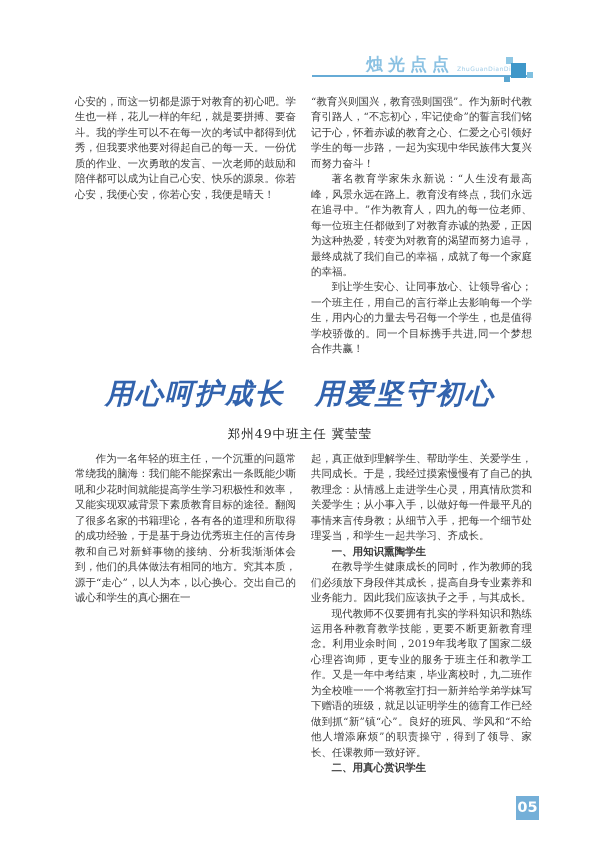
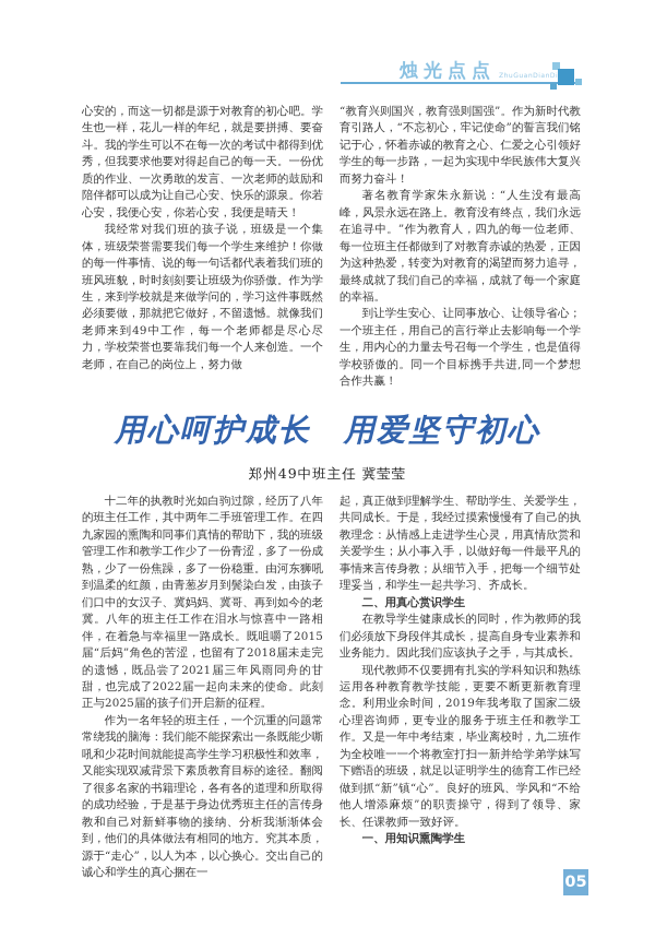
  烛光点点
  心安的，而这一切都是源于对教育的初心吧。学生也一样，花儿一样的年纪，就是要拼搏、要奋斗。我的学生可以不在每一次的考试中都得到优秀，但我要求他要对得起自己的每一天。一份优质的作业、一次勇敢的发言、一次老师的鼓励和陪伴都可以成为让自己心安、快乐的源泉。你若心安，我便心安，你若心安，我便是晴天！
+ 我经常对我们班的孩子说，班级是一个集体，班级荣誉需要我们每一个学生来维护！你做的每一件事情、说的每一句话都代表着我们班的班风班貌，时时刻刻要让班级为你骄傲。作为学生，来到学校就是来做学问的，学习这件事既然必须要做，那就把它做好，不留遗憾。就像我们老师来到49中工作，每一个老师都是尽心尽力，学校荣誉也要靠我们每一个人来创造。一个老师，在自己的岗位上，努力做
  “教育兴则国兴，教育强则国强”。作为新时代教育引路人，“不忘初心，牢记使命”的誓言我们铭记于心，怀着赤诚的教育之心、仁爱之心引领好学生的每一步路，一起为实现中华民族伟大复兴而努力奋斗！
  著名教育学家朱永新说：“人生没有最高峰，风景永远在路上。教育没有终点，我们永远在追寻中。”作为教育人，四九的每一位老师、每一位班主任都做到了对教育赤诚的热爱，正因为这种热爱，转变为对教育的渴望而努力追寻，最终成就了我们自己的幸福，成就了每一个家庭的幸福。
  到让学生安心、让同事放心、让领导省心；一个班主任，用自己的言行举止去影响每一个学生，用内心的力量去号召每一个学生，也是值得学校骄傲的。同一个目标携手共进,同一个梦想合作共赢！
  用心呵护成长 用爱坚守初心
  郑州49中班主任 冀莹莹
+ 十二年的执教时光如白驹过隙，经历了八年的班主任工作，其中两年二手班管理工作。在四九家园的熏陶和同事们真情的帮助下，我的班级管理工作和教学工作少了一份青涩，多了一份成熟，少了一份焦躁，多了一份稳重。由河东狮吼到温柔的红颜，由青葱岁月到鬓染白发，由孩子们口中的女汉子、冀妈妈、冀哥、再到如今的老冀。八年的班主任工作在泪水与惊喜中一路相伴，在着急与幸福里一路成长。既咀嚼了2015届“后妈”角色的苦涩，也留有了2018届未走完的遗憾，既品尝了2021届三年风雨同舟的甘甜，也完成了2022届一起向未来的使命。此刻正与2025届的孩子们开启新的征程。
  作为一名年轻的班主任，一个沉重的问题常常绕我的脑海：我们能不能探索出一条既能少嘶吼和少花时间就能提高学生学习积极性和效率，又能实现双减背景下素质教育目标的途径。翻阅了很多名家的书籍理论，各有各的道理和所取得的成功经验，于是基于身边优秀班主任的言传身教和自己对新鲜事物的接纳、分析我渐渐体会到，他们的具体做法有相同的地方。究其本质，源于“走心”，以人为本，以心换心。交出自己的诚心和学生的真心捆在一
  起，真正做到理解学生、帮助学生、关爱学生，共同成长。于是，我经过摸索慢慢有了自己的执教理念：从情感上走进学生心灵，用真情欣赏和关爱学生；从小事入手，以做好每一件最平凡的事情来言传身教；从细节入手，把每一个细节处理妥当，和学生一起共学习、齐成长。
- 一、用知识熏陶学生
+ 二、用真心赏识学生
  在教导学生健康成长的同时，作为教师的我们必须放下身段伴其成长，提高自身专业素养和业务能力。因此我们应该执子之手，与其成长。
  现代教师不仅要拥有扎实的学科知识和熟练运用各种教育教学技能，更要不断更新教育理念。利用业余时间，2019年我考取了国家二级心理咨询师，更专业的服务于班主任和教学工作。又是一年中考结束，毕业离校时，九二班作为全校唯一一个将教室打扫一新并给学弟学妹写下赠语的班级，就足以证明学生的德育工作已经做到抓“新”镇“心”。良好的班风、学风和“不给他人增添麻烦”的职责操守，得到了领导、家长、任课教师一致好评。
- 二、用真心赏识学生
+ 一、用知识熏陶学生
  05
